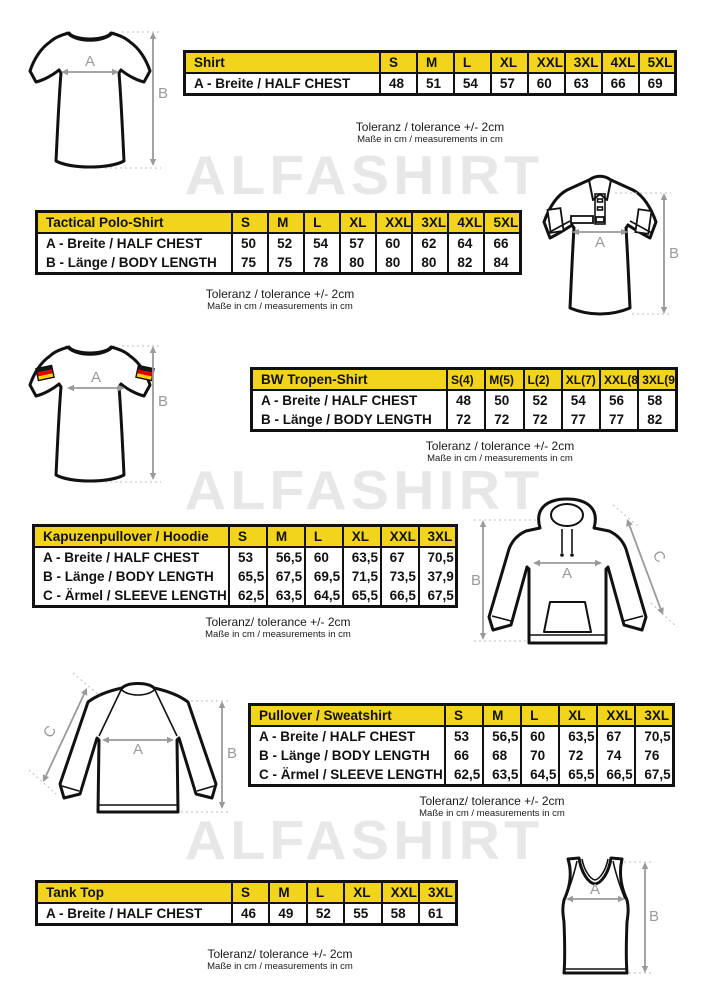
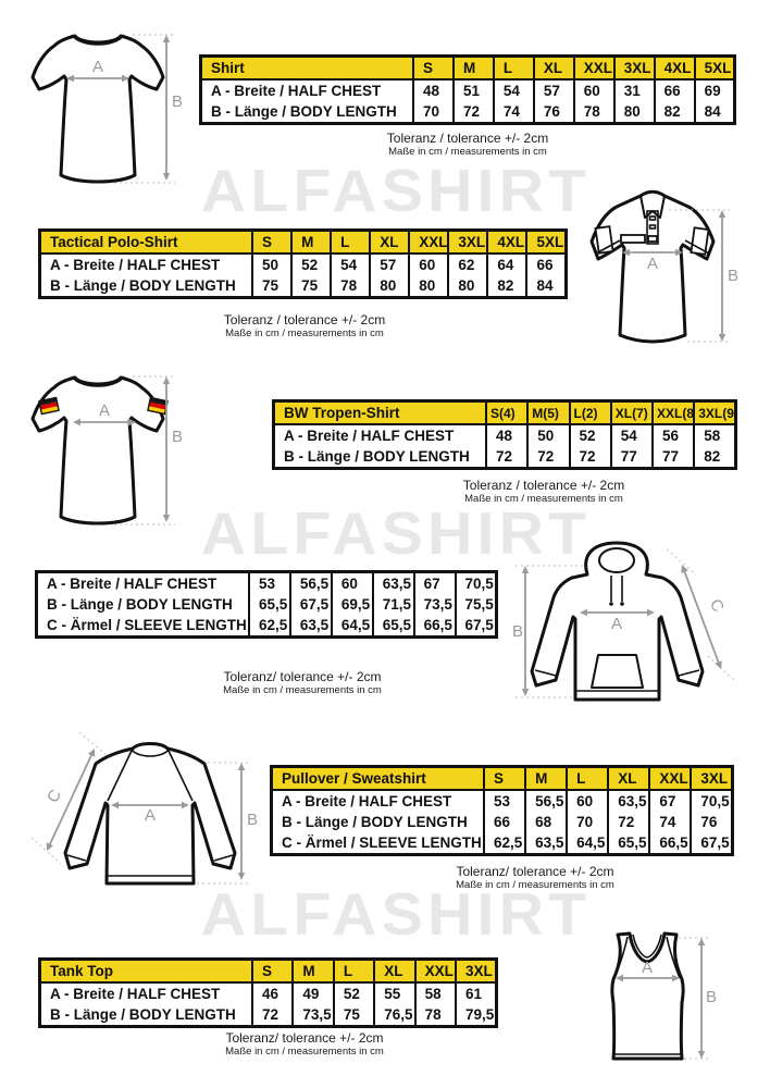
  ALFASHIRT
  ALFASHIRT
  ALFASHIRT
  Shirt	S	M	L	XL	XXL	3XL	4XL	5XL
- A - Breite / HALF CHEST	48	51	54	57	60	63	66	69
+ A - Breite / HALF CHEST	48	51	54	57	60	31	66	69
+ B - Länge / BODY LENGTH	70	72	74	76	78	80	82	84
  Tactical Polo-Shirt	S	M	L	XL	XXL	3XL	4XL	5XL
  A - Breite / HALF CHEST	50	52	54	57	60	62	64	66
  B - Länge / BODY LENGTH	75	75	78	80	80	80	82	84
  BW Tropen-Shirt	S(4)	M(5)	L(2)	XL(7)	XXL(8	3XL(9
  A - Breite / HALF CHEST	48	50	52	54	56	58
  B - Länge / BODY LENGTH	72	72	72	77	77	82
- Kapuzenpullover / Hoodie	S	M	L	XL	XXL	3XL
  A - Breite / HALF CHEST	53	56,5	60	63,5	67	70,5
- B - Länge / BODY LENGTH	65,5	67,5	69,5	71,5	73,5	37,9
+ B - Länge / BODY LENGTH	65,5	67,5	69,5	71,5	73,5	75,5
  C - Ärmel / SLEEVE LENGTH	62,5	63,5	64,5	65,5	66,5	67,5
  Pullover / Sweatshirt	S	M	L	XL	XXL	3XL
  A - Breite / HALF CHEST	53	56,5	60	63,5	67	70,5
  B - Länge / BODY LENGTH	66	68	70	72	74	76
  C - Ärmel / SLEEVE LENGTH	62,5	63,5	64,5	65,5	66,5	67,5
  Tank Top	S	M	L	XL	XXL	3XL
  A - Breite / HALF CHEST	46	49	52	55	58	61
+ B - Länge / BODY LENGTH	72	73,5	75	76,5	78	79,5
  Toleranz / tolerance +/- 2cm
  Maße in cm / measurements in cm
  Toleranz / tolerance +/- 2cm
  Maße in cm / measurements in cm
  Toleranz / tolerance +/- 2cm
  Maße in cm / measurements in cm
  Toleranz/ tolerance +/- 2cm
  Maße in cm / measurements in cm
  Toleranz/ tolerance +/- 2cm
  Maße in cm / measurements in cm
  Toleranz/ tolerance +/- 2cm
  Maße in cm / measurements in cm
  A
  B
  A
  B
  A
  B
  A
  B
  A
  B
  A
  B
